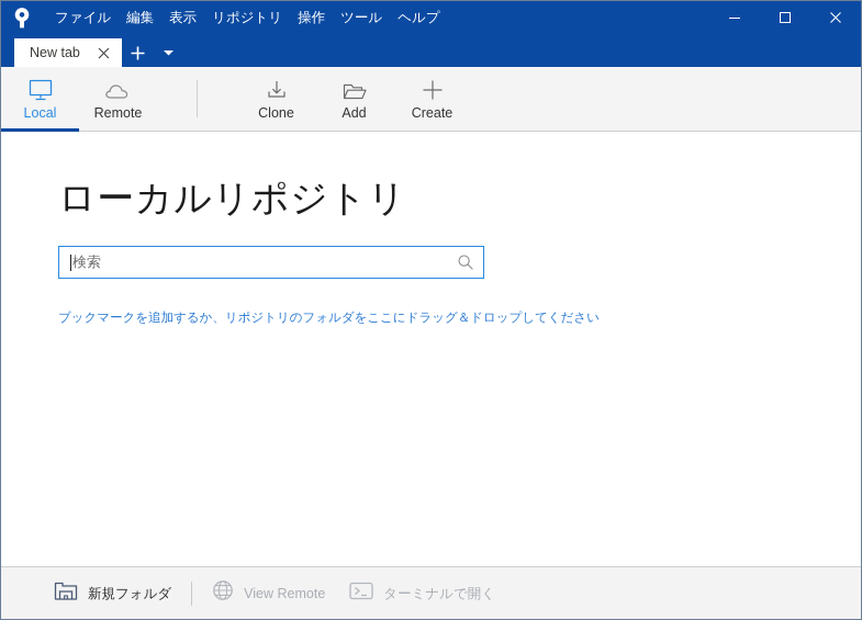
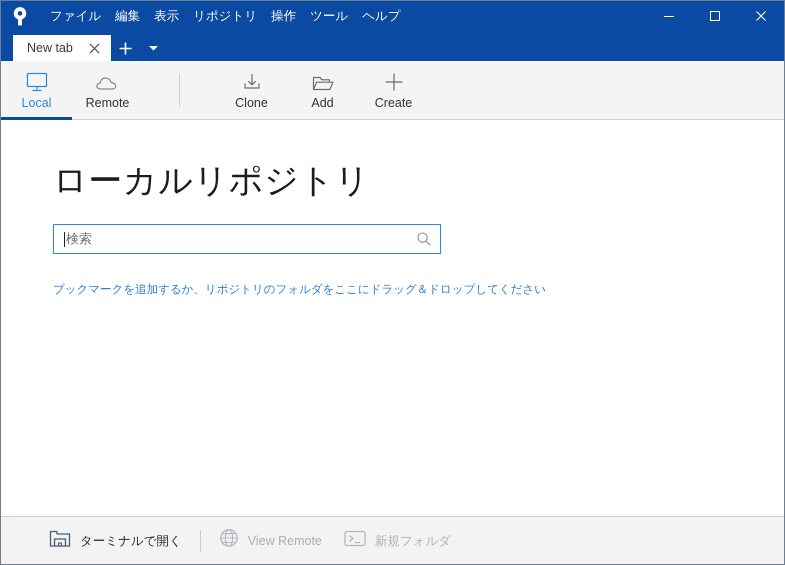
  ファイル
  編集
  表示
  リポジトリ
  操作
  ツール
  ヘルプ
  New tab
  Local
  Remote
  Clone
  Add
  Create
  ローカルリポジトリ
  検索
  ブックマークを追加するか、リポジトリのフォルダをここにドラッグ＆ドロップしてください
- 新規フォルダ
+ ターミナルで開く
  View Remote
- ターミナルで開く
+ 新規フォルダ
